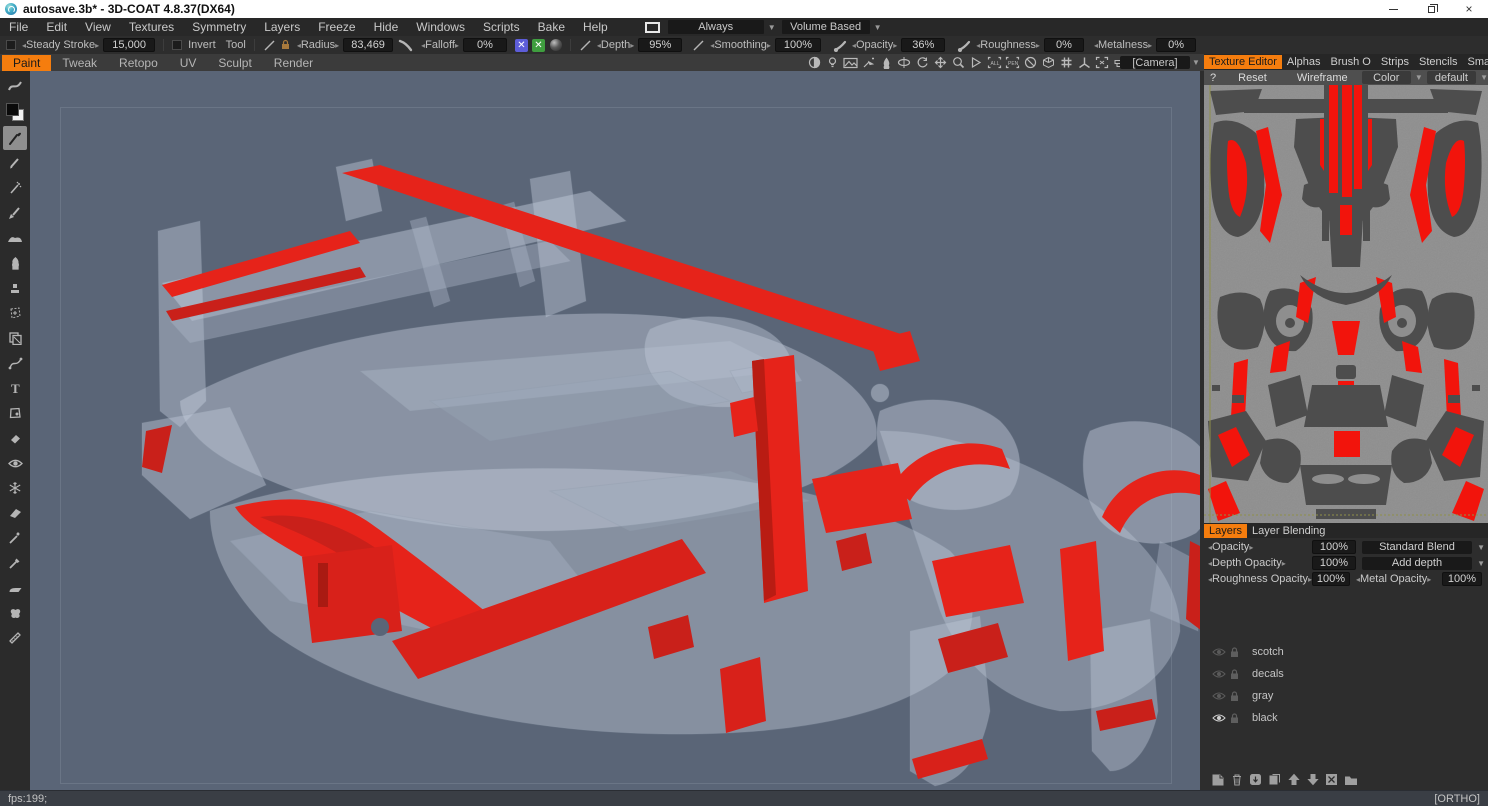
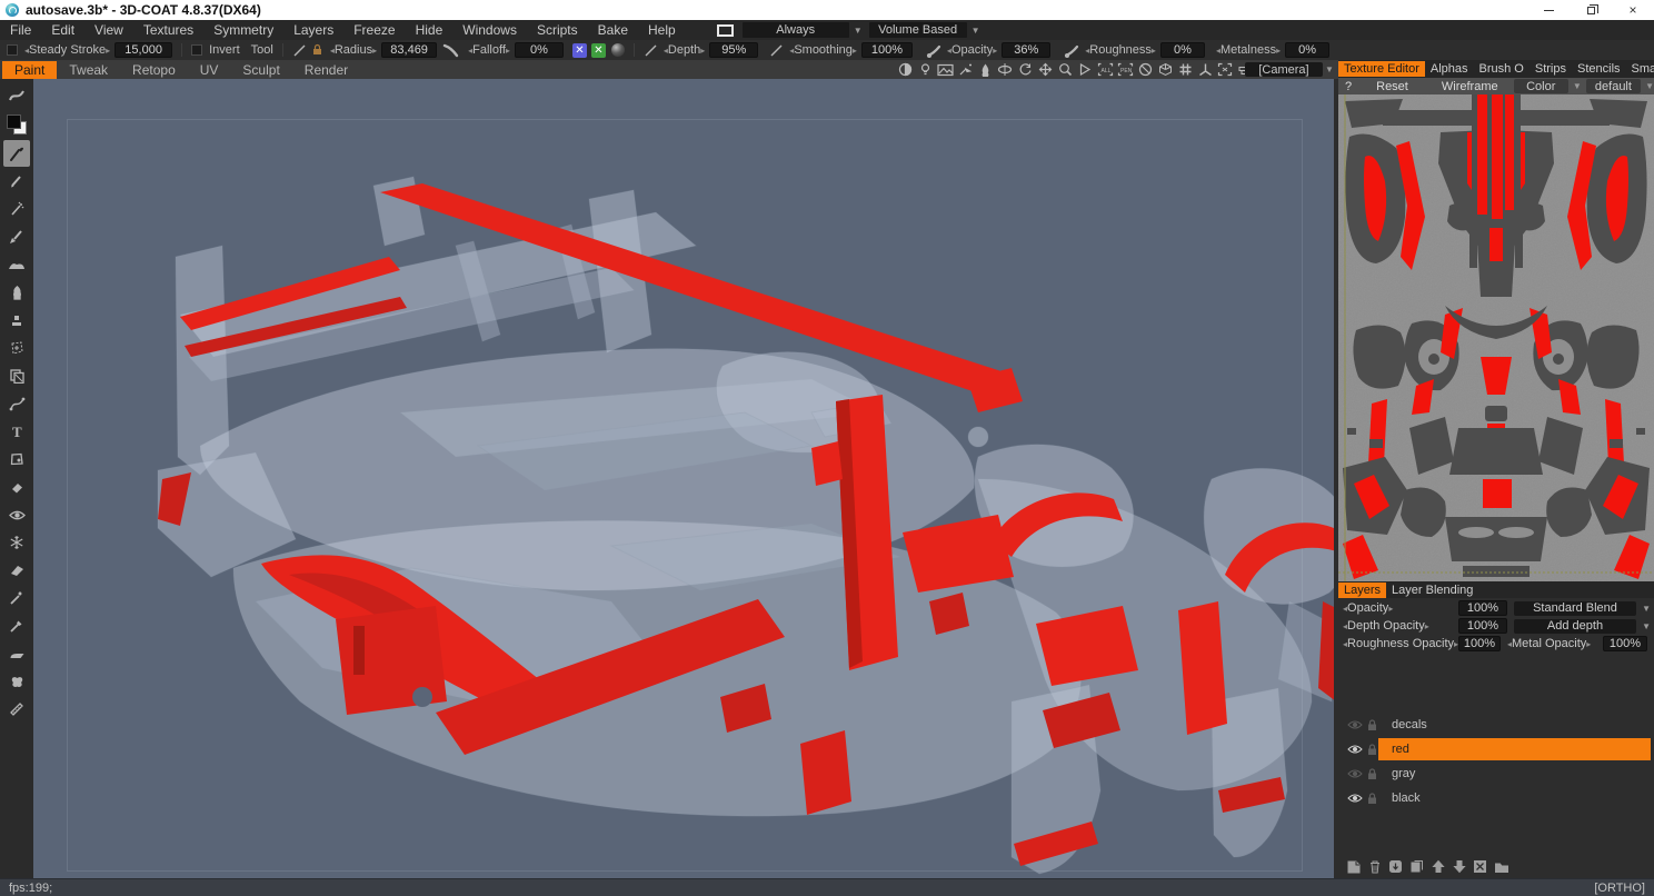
  autosave.3b* - 3D-COAT 4.8.37(DX64)
  ×
  File
  Edit
  View
  Textures
  Symmetry
  Layers
  Freeze
  Hide
  Windows
  Scripts
  Bake
  Help
  Always
  ▼
  Volume Based
  ▼
  ◂Steady Stroke▸
  15,000
  Invert
  Tool
  ◂Radius▸
  83,469
  ◂Falloff▸
  0%
  ✕
  ✕
  ◂Depth▸
  95%
  ◂Smoothing▸
  100%
  ◂Opacity▸
  36%
  ◂Roughness▸
  0%
  ◂Metalness▸
  0%
  Paint
  Tweak
  Retopo
  UV
  Sculpt
  Render
  [Camera]
  ▼
  T
  Texture Editor
  Alphas
  Brush O
  Strips
  Stencils
  ?
  Reset
  Wireframe
  Color
  ▼
  default
  ▼
  Layers
  Layer Blending
  ◂Opacity▸
  100%
  Standard Blend
  ▼
  ◂Depth Opacity▸
  100%
  Add depth
  ▼
  ◂Roughness Opacity▸
  100%
  ◂Metal Opacity▸
  100%
- scotch
  decals
+ red
  gray
  black
  fps:199;
  [ORTHO]
